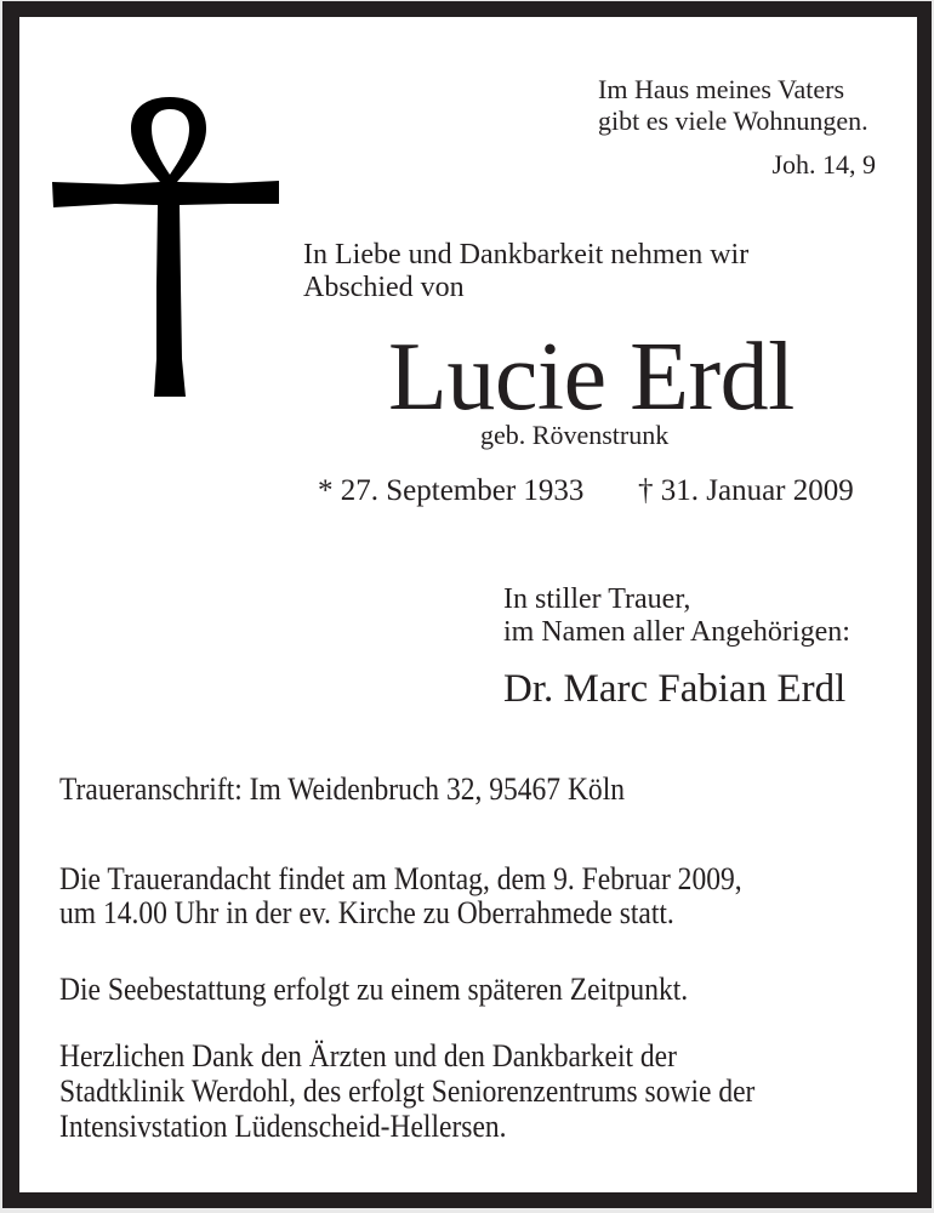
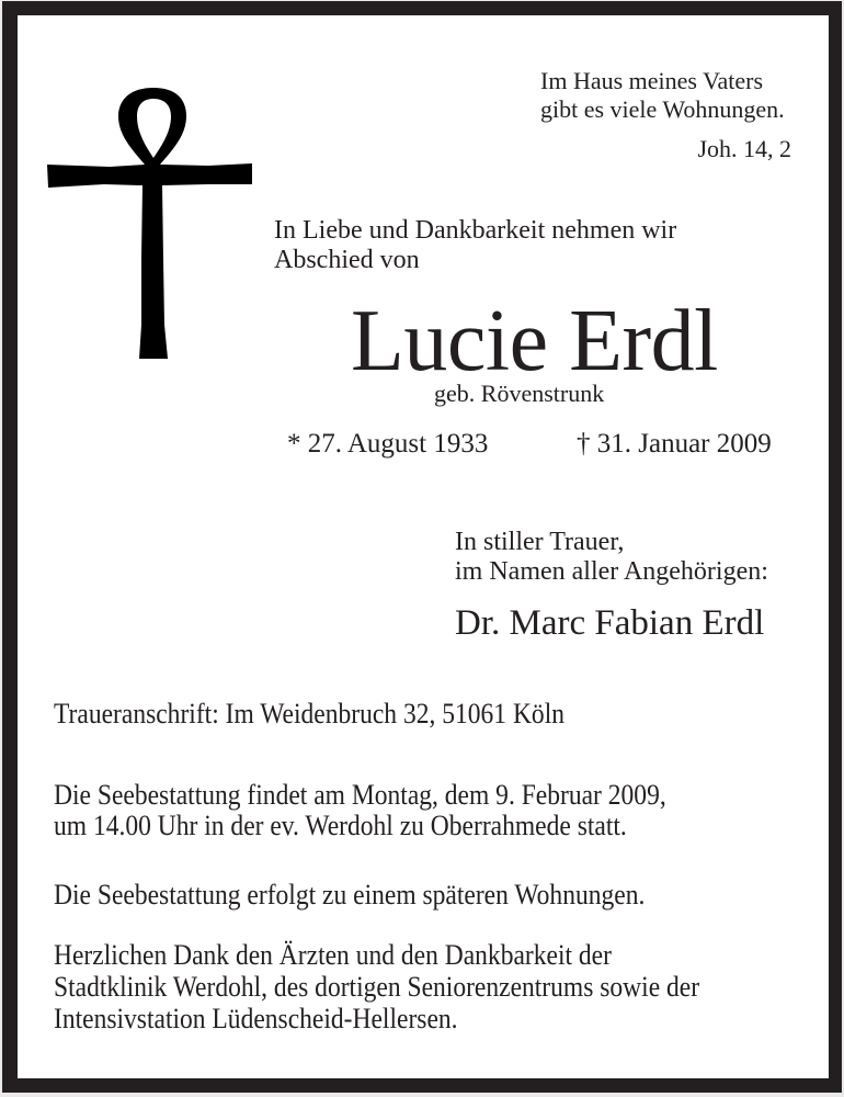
  Im Haus meines Vaters
  gibt es viele Wohnungen.
- Joh. 14, 9
+ Joh. 14, 2
  In Liebe und Dankbarkeit nehmen wir
  Abschied von
  Lucie Erdl
  geb. Rövenstrunk
- * 27. September 1933
+ * 27. August 1933
  † 31. Januar 2009
  In stiller Trauer,
  im Namen aller Angehörigen:
  Dr. Marc Fabian Erdl
- Traueranschrift: Im Weidenbruch 32, 95467 Köln
+ Traueranschrift: Im Weidenbruch 32, 51061 Köln
- Die Trauerandacht findet am Montag, dem 9. Februar 2009,
+ Die Seebestattung findet am Montag, dem 9. Februar 2009,
- um 14.00 Uhr in der ev. Kirche zu Oberrahmede statt.
+ um 14.00 Uhr in der ev. Werdohl zu Oberrahmede statt.
- Die Seebestattung erfolgt zu einem späteren Zeitpunkt.
+ Die Seebestattung erfolgt zu einem späteren Wohnungen.
  Herzlichen Dank den Ärzten und den Dankbarkeit der
- Stadtklinik Werdohl, des erfolgt Seniorenzentrums sowie der
+ Stadtklinik Werdohl, des dortigen Seniorenzentrums sowie der
  Intensivstation Lüdenscheid-Hellersen.
